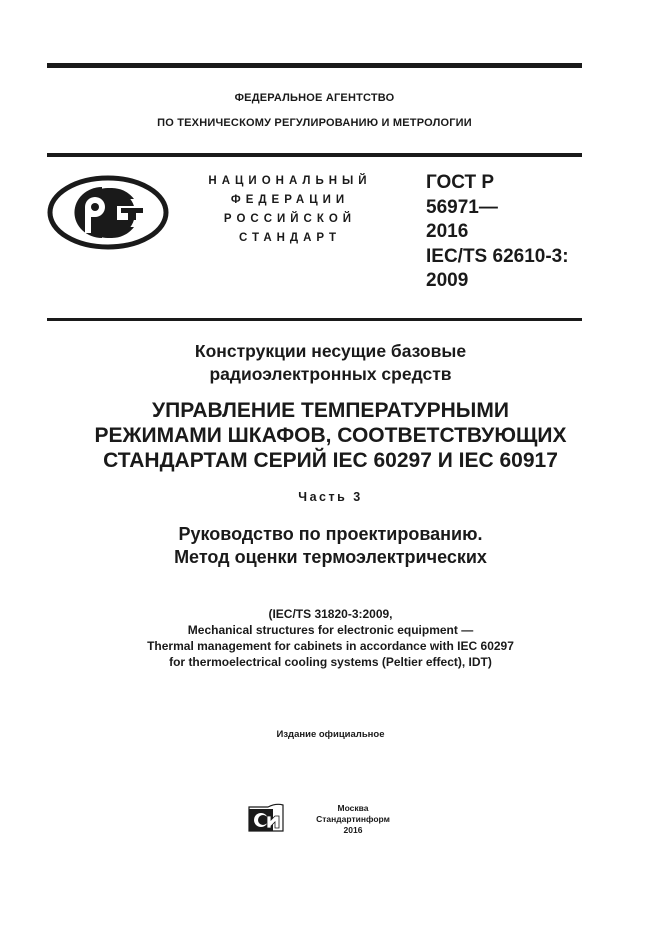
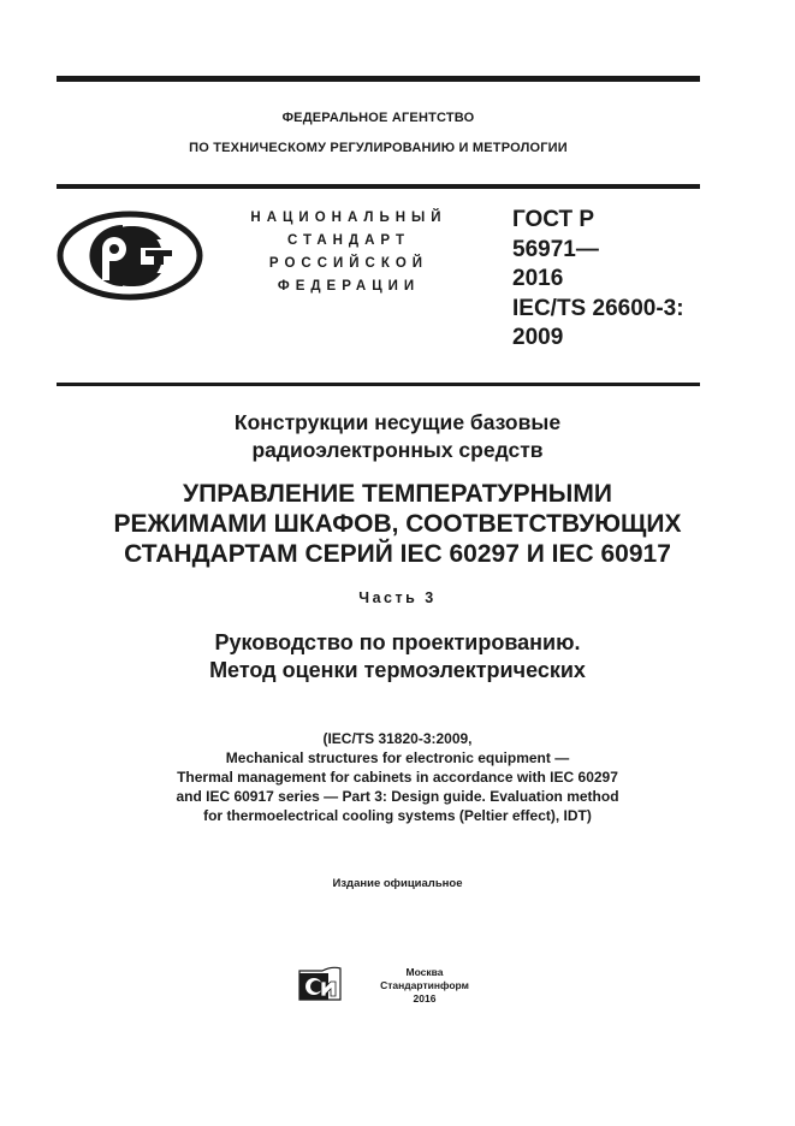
  ФЕДЕРАЛЬНОЕ АГЕНТСТВО
  ПО ТЕХНИЧЕСКОМУ РЕГУЛИРОВАНИЮ И МЕТРОЛОГИИ
  НАЦИОНАЛЬНЫЙ
- ФЕДЕРАЦИИ
+ СТАНДАРТ
  РОССИЙСКОЙ
- СТАНДАРТ
+ ФЕДЕРАЦИИ
  ГОСТ Р
  56971—
  2016
- IEC/TS 62610-3:
+ IEC/TS 26600-3:
  2009
  Конструкции несущие базовые
  радиоэлектронных средств
  УПРАВЛЕНИЕ ТЕМПЕРАТУРНЫМИ
  РЕЖИМАМИ ШКАФОВ, СООТВЕТСТВУЮЩИХ
  СТАНДАРТАМ СЕРИЙ IEC 60297 И IEC 60917
  Часть 3
  Руководство по проектированию.
  Метод оценки термоэлектрических
  (IEC/TS 31820-3:2009,
  Mechanical structures for electronic equipment —
  Thermal management for cabinets in accordance with IEC 60297
+ and IEC 60917 series — Part 3: Design guide. Evaluation method
  for thermoelectrical cooling systems (Peltier effect), IDT)
  Издание официальное
  Москва
  Стандартинформ
  2016
